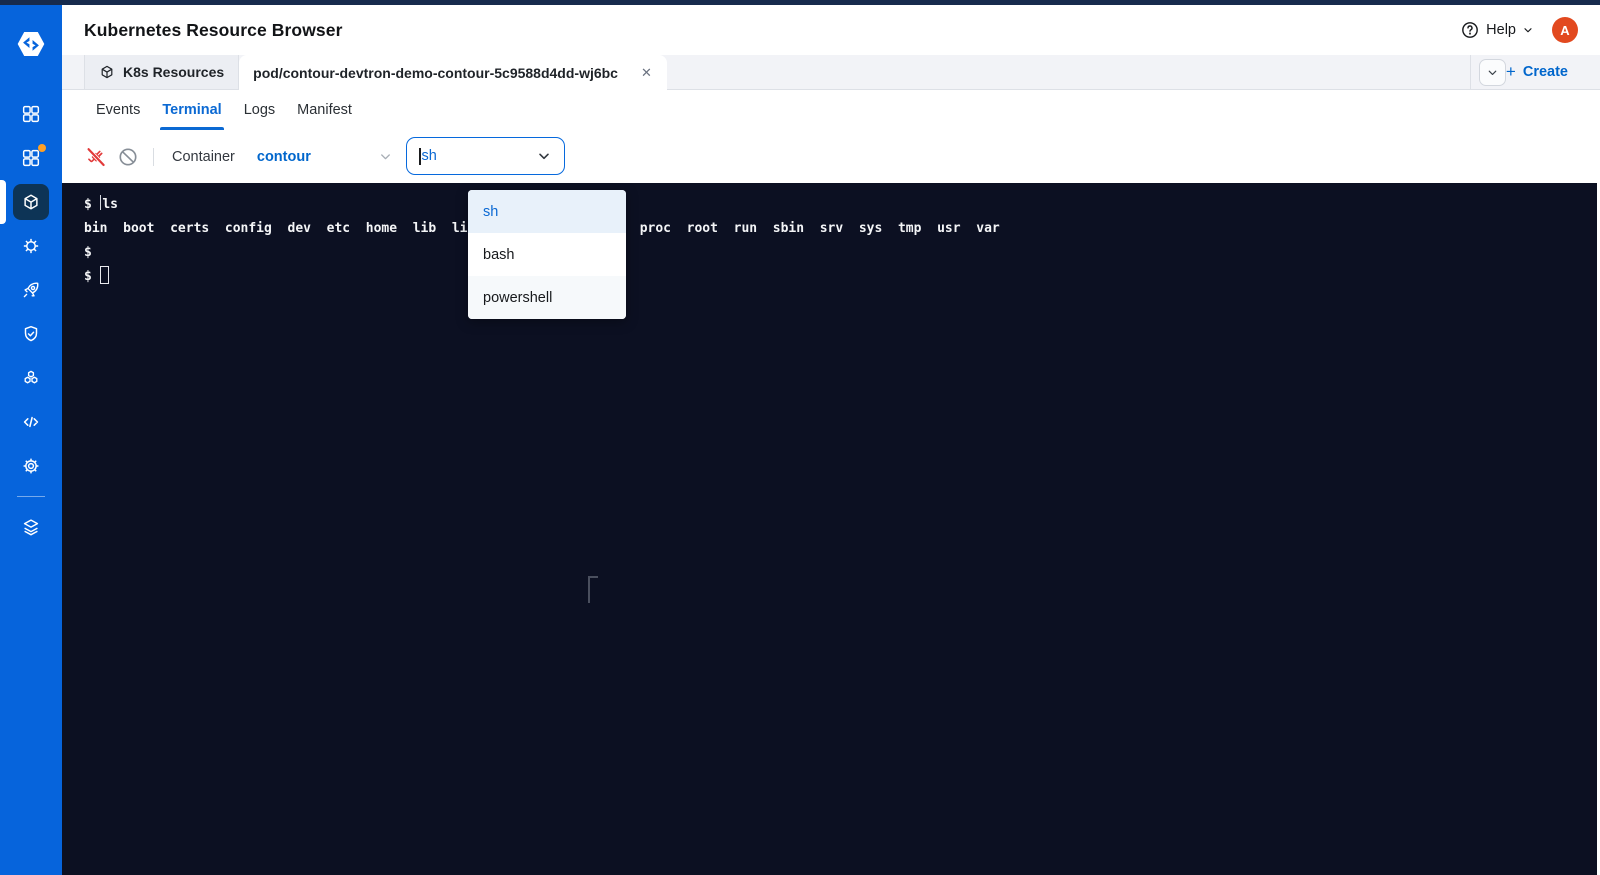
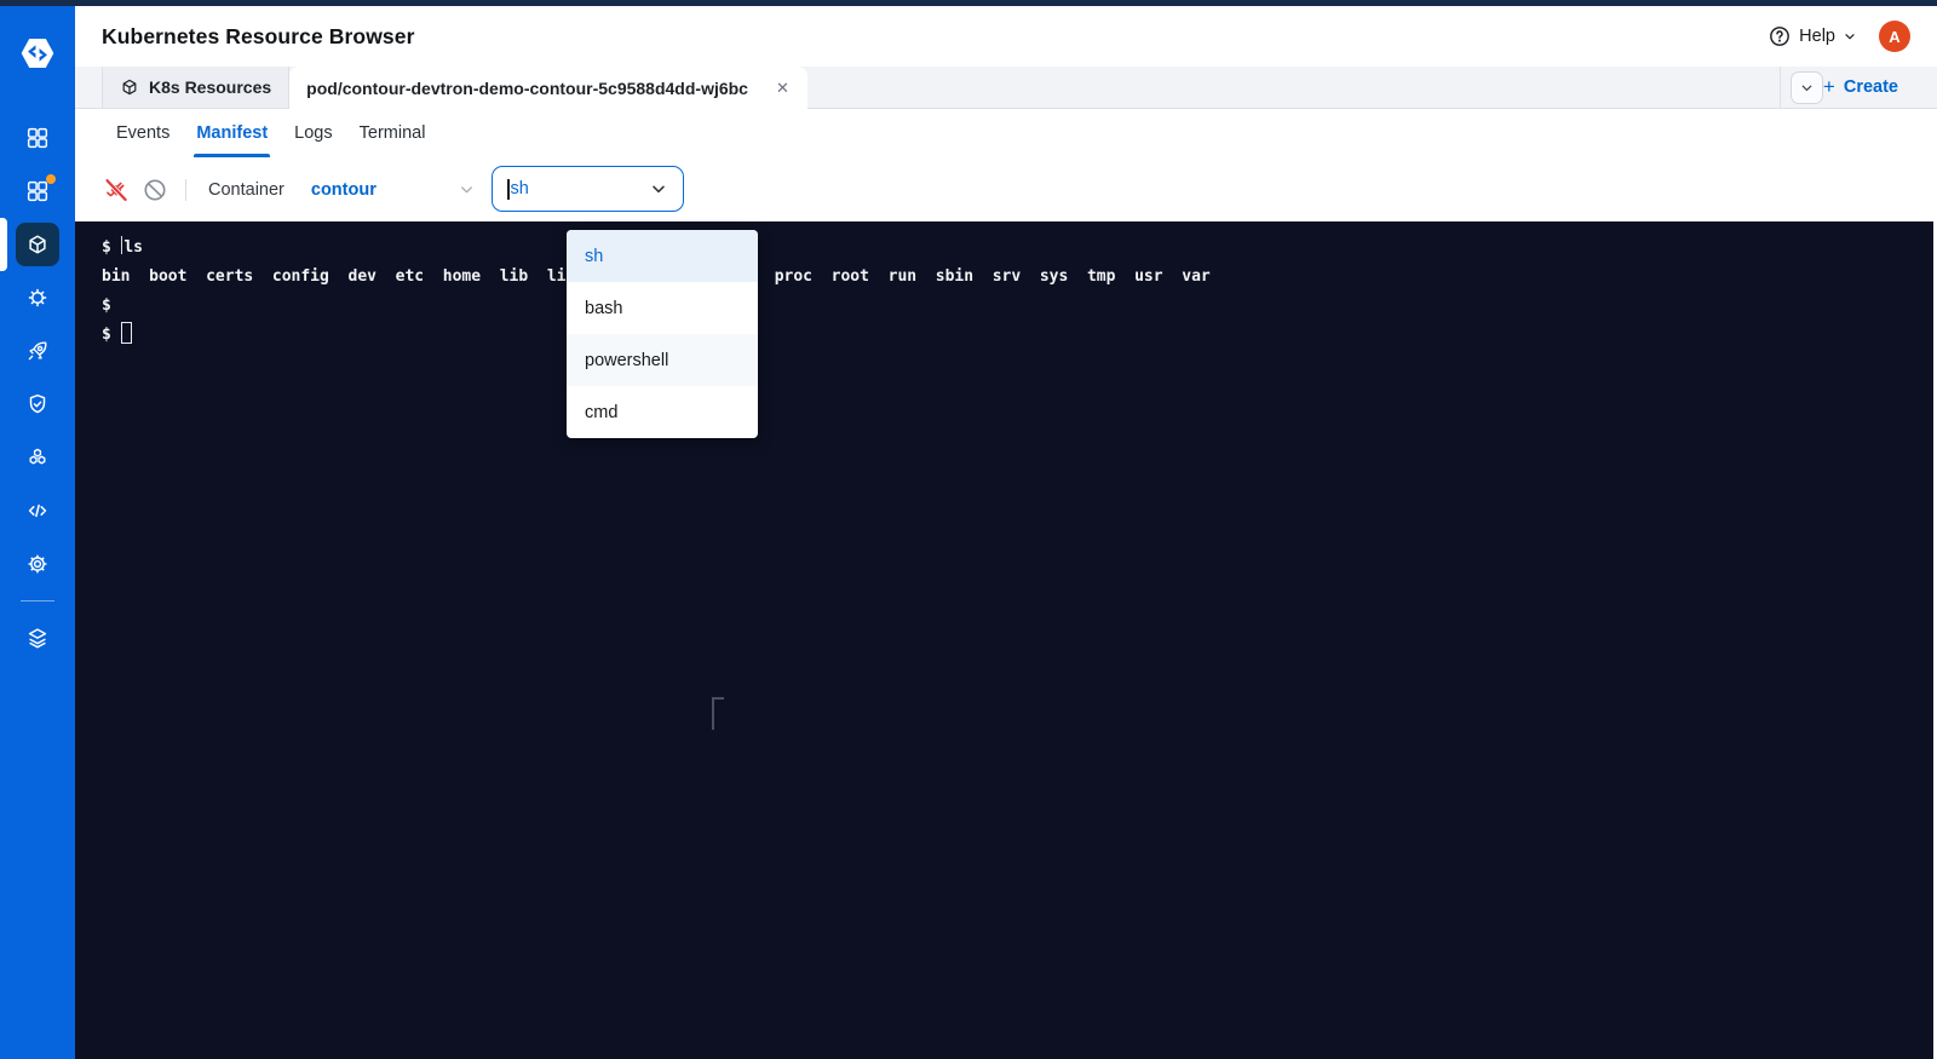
  Kubernetes Resource Browser
  Help
  A
  K8s Resources
  pod/contour-devtron-demo-contour-5c9588d4dd-wj6bc
  ✕
  +
  Create
  Events
- Terminal
+ Manifest
  Logs
- Manifest
+ Terminal
  Container
  contour
  sh
  $ ls
  bin boot certs config dev etc home lib li proc root run sbin srv sys tmp usr var
  $
  $
  sh
  bash
  powershell
+ cmd
